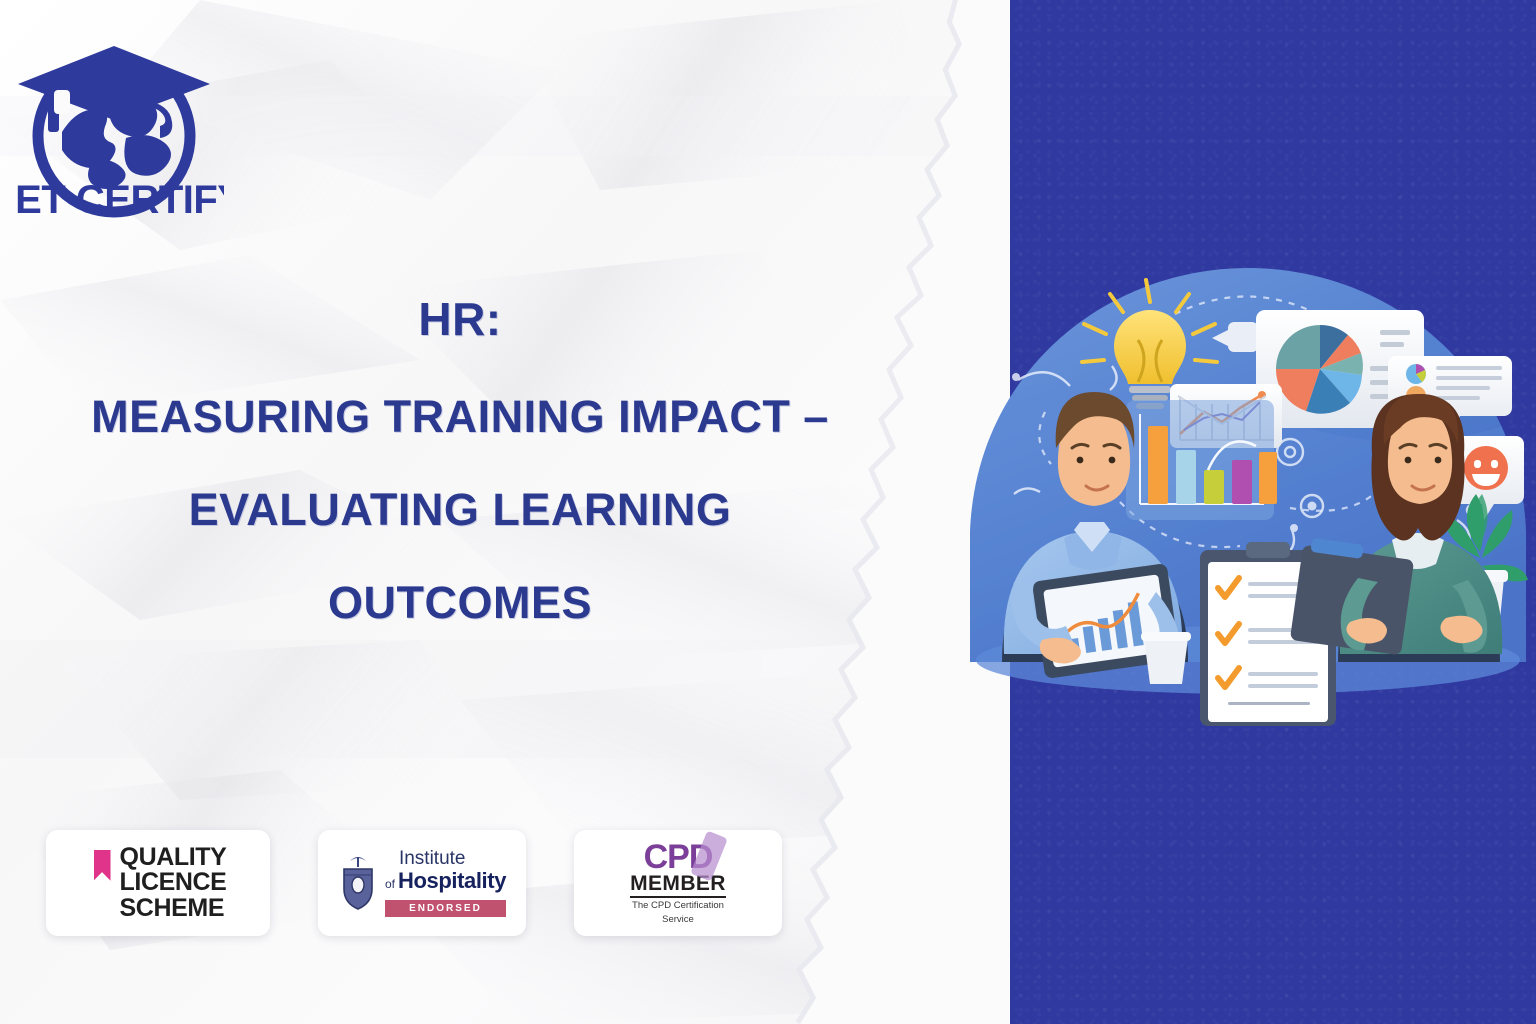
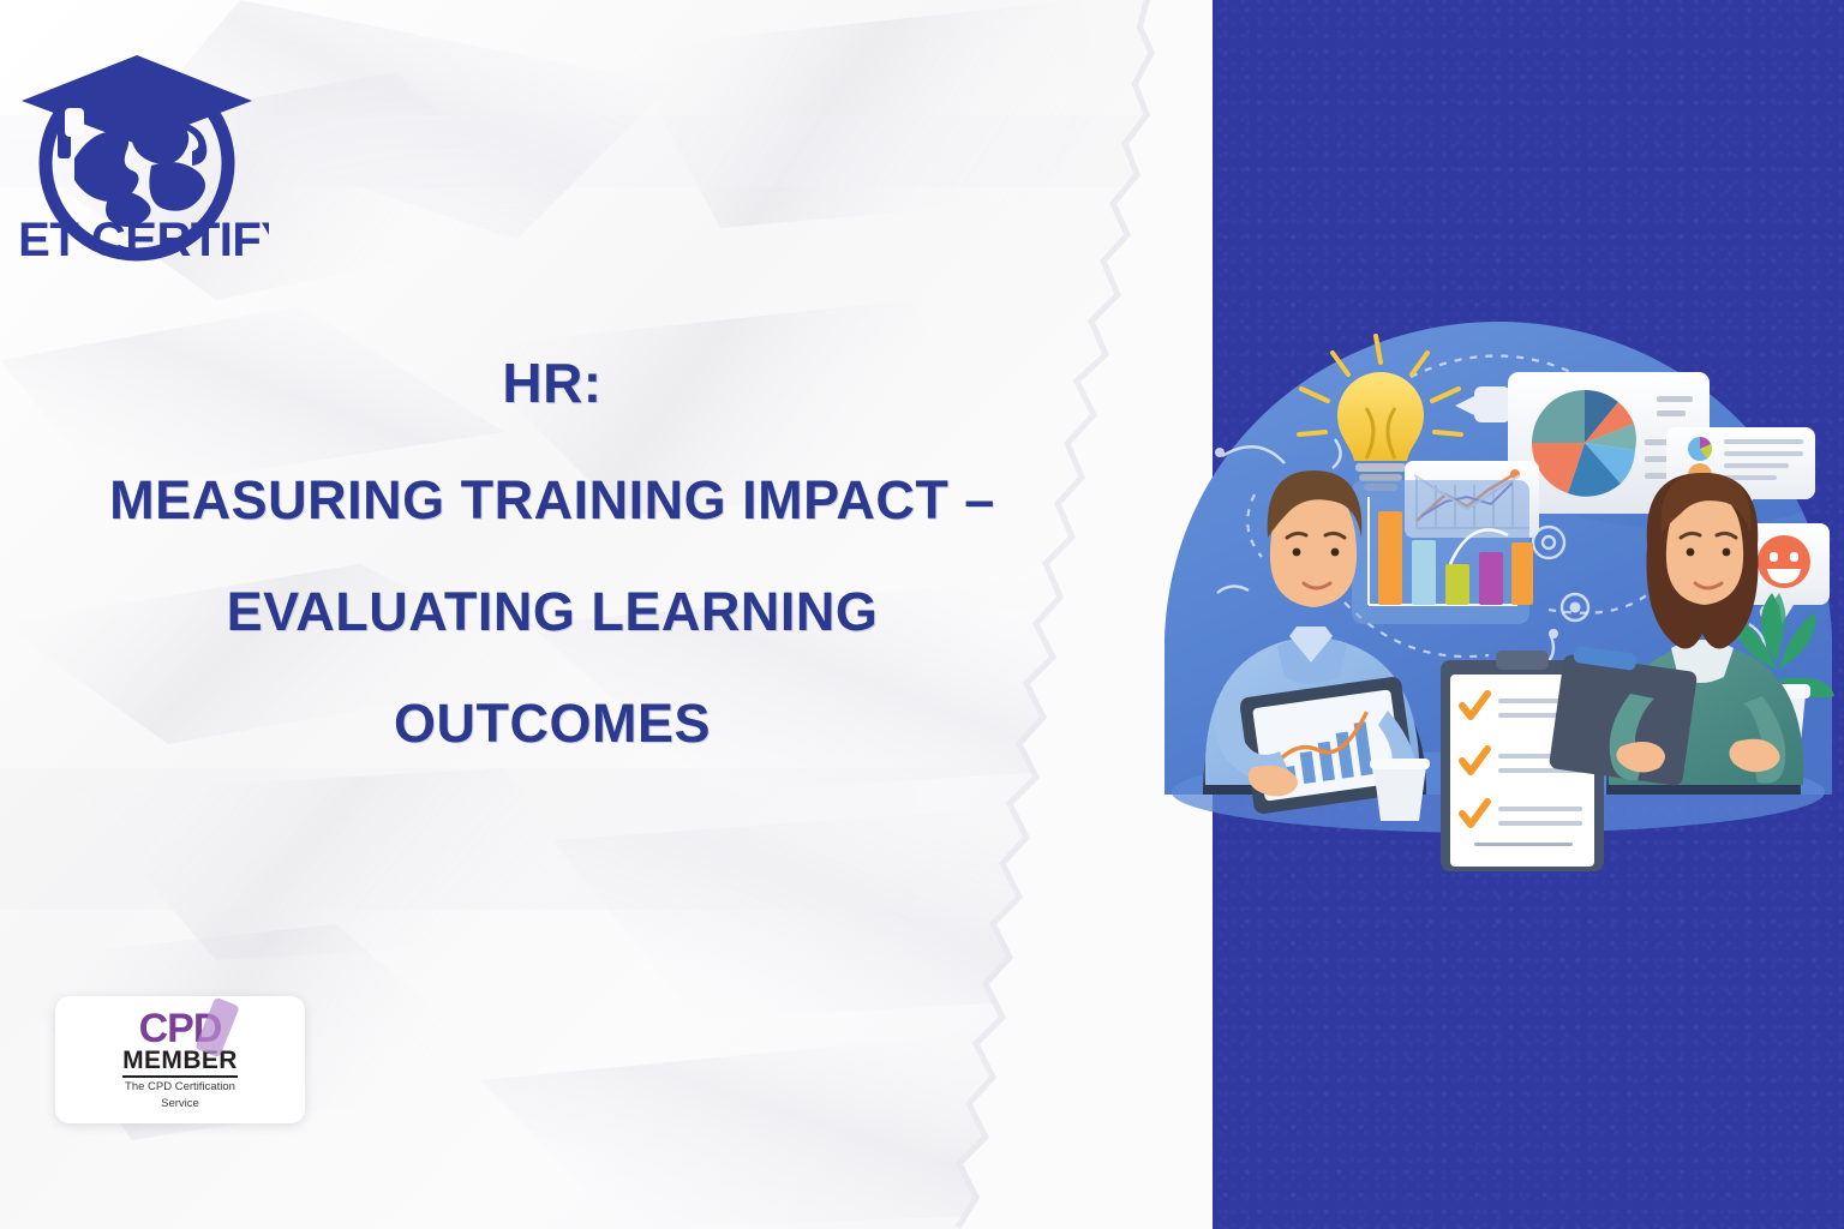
  ET CERTIF
  HR:
  MEASURING TRAINING IMPACT –
  EVALUATING LEARNING
  OUTCOMES
- QUALITY
- LICENCE
- SCHEME
- Institute
- of
- Hospitality
- ENDORSED
  CPD
  MEMBER
  The CPD Certification
  Service
